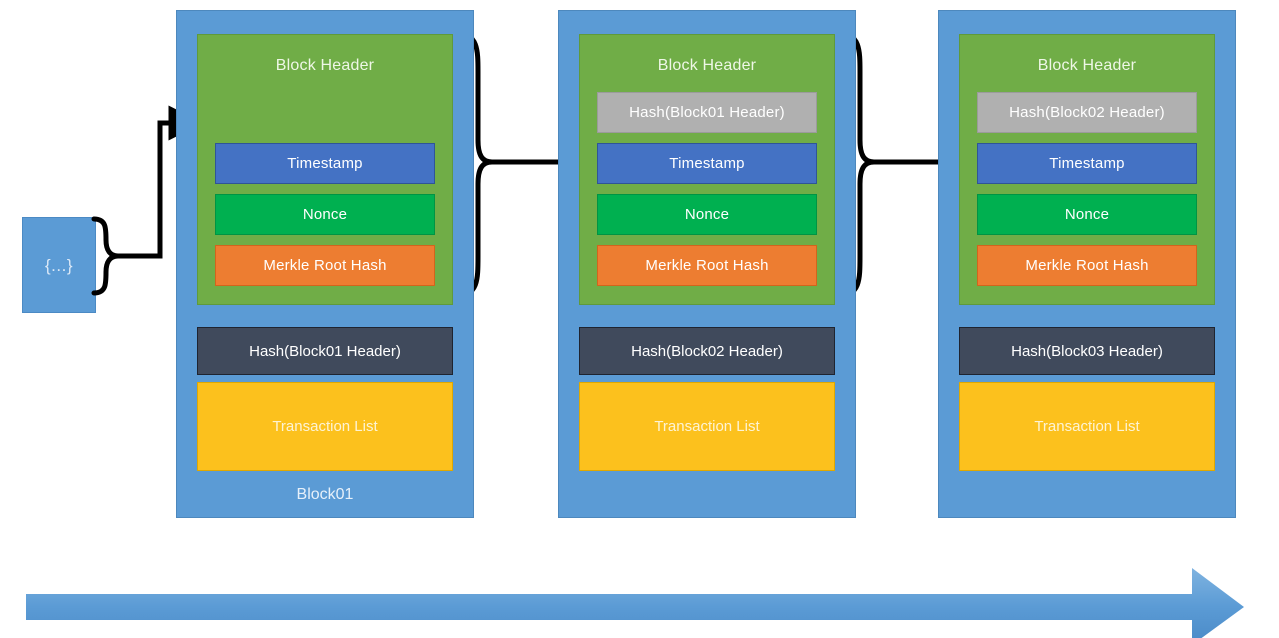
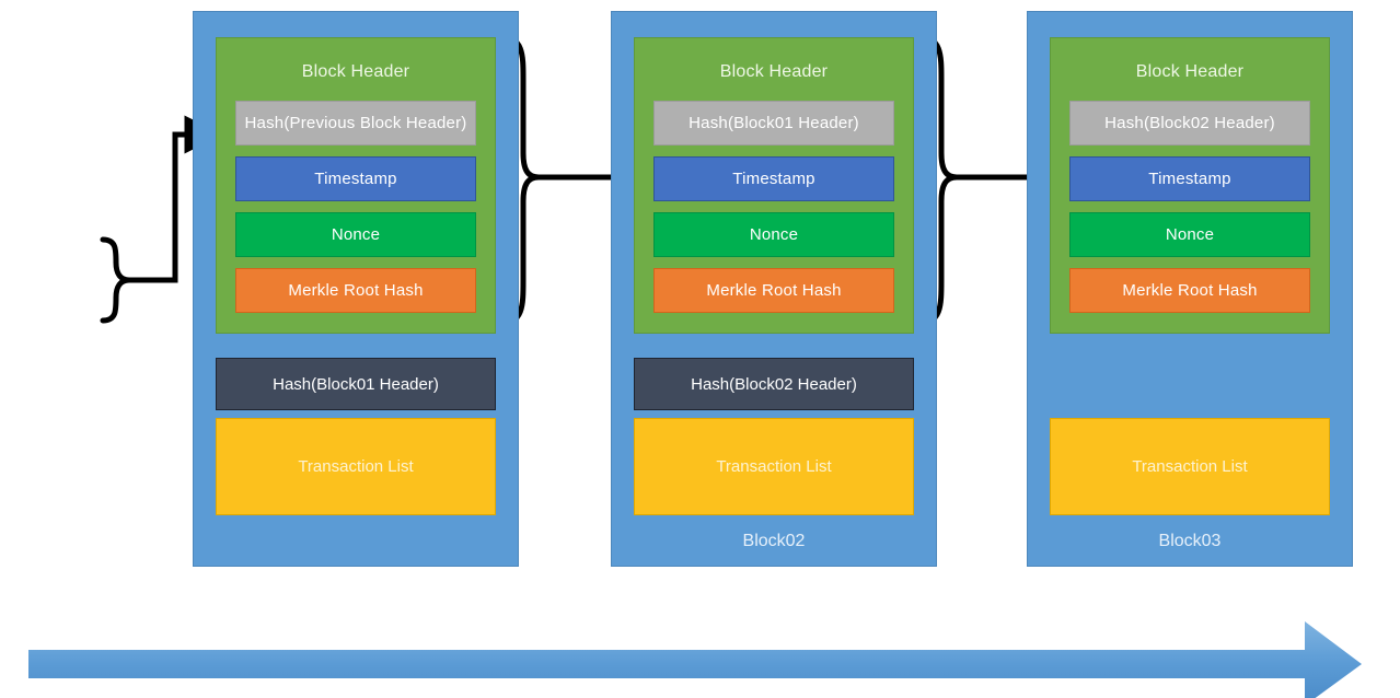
- {...}
  Block Header
+ Hash(Previous Block Header)
  Timestamp
  Nonce
  Merkle Root Hash
  Hash(Block01 Header)
  Transaction List
- Block01
  Block Header
  Hash(Block01 Header)
  Timestamp
  Nonce
  Merkle Root Hash
  Hash(Block02 Header)
  Transaction List
+ Block02
  Block Header
  Hash(Block02 Header)
  Timestamp
  Nonce
  Merkle Root Hash
- Hash(Block03 Header)
  Transaction List
+ Block03
